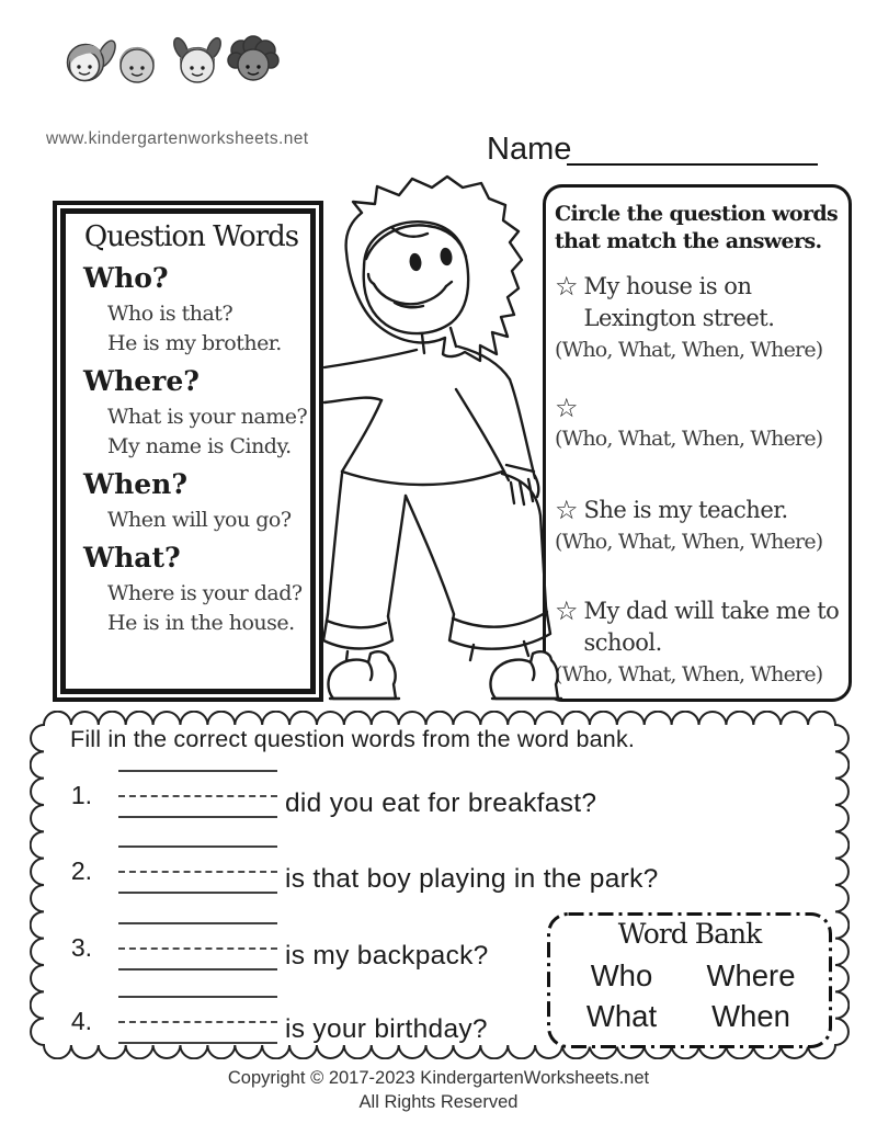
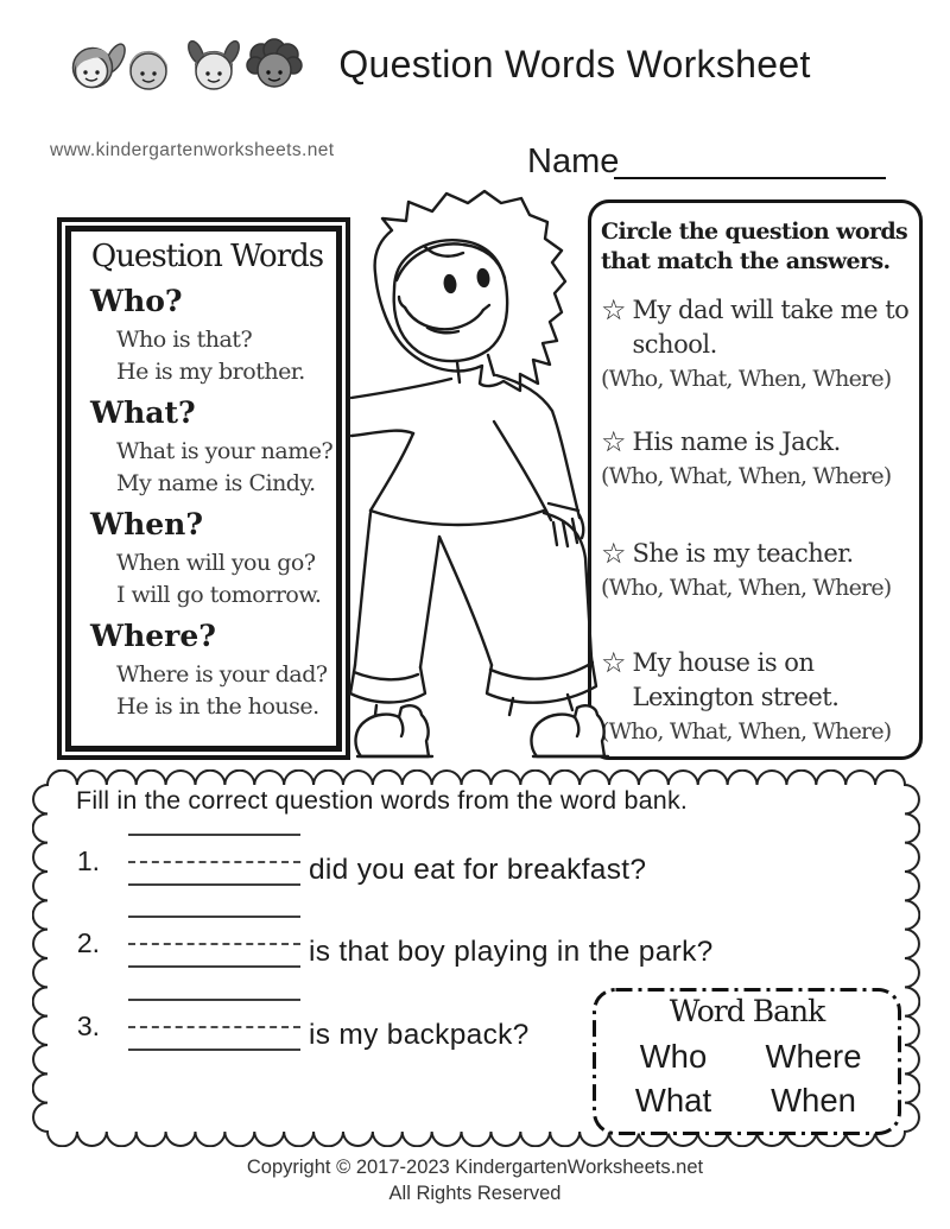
  www.kindergartenworksheets.net
+ Question Words Worksheet
  Name
  Question Words
  Who?
  Who is that?
  He is my brother.
- Where?
+ What?
  What is your name?
  My name is Cindy.
  When?
  When will you go?
+ I will go tomorrow.
- What?
+ Where?
  Where is your dad?
  He is in the house.
  Circle the question words that match the answers.
  ☆
- My house is on Lexington street.
+ My dad will take me to school.
  (Who, What, When, Where)
  ☆
+ His name is Jack.
  (Who, What, When, Where)
  ☆
  She is my teacher.
  (Who, What, When, Where)
  ☆
- My dad will take me to school.
+ My house is on Lexington street.
  Who, What, When, Where)
  Fill in the correct question words from the word bank.
  1.
  did you eat for breakfast?
  2.
  is that boy playing in the park?
  3.
  is my backpack?
- 4.
- is your birthday?
  Word Bank
  Who
  Where
  What
  When
  Copyright © 2017-2023 KindergartenWorksheets.net
  All Rights Reserved
